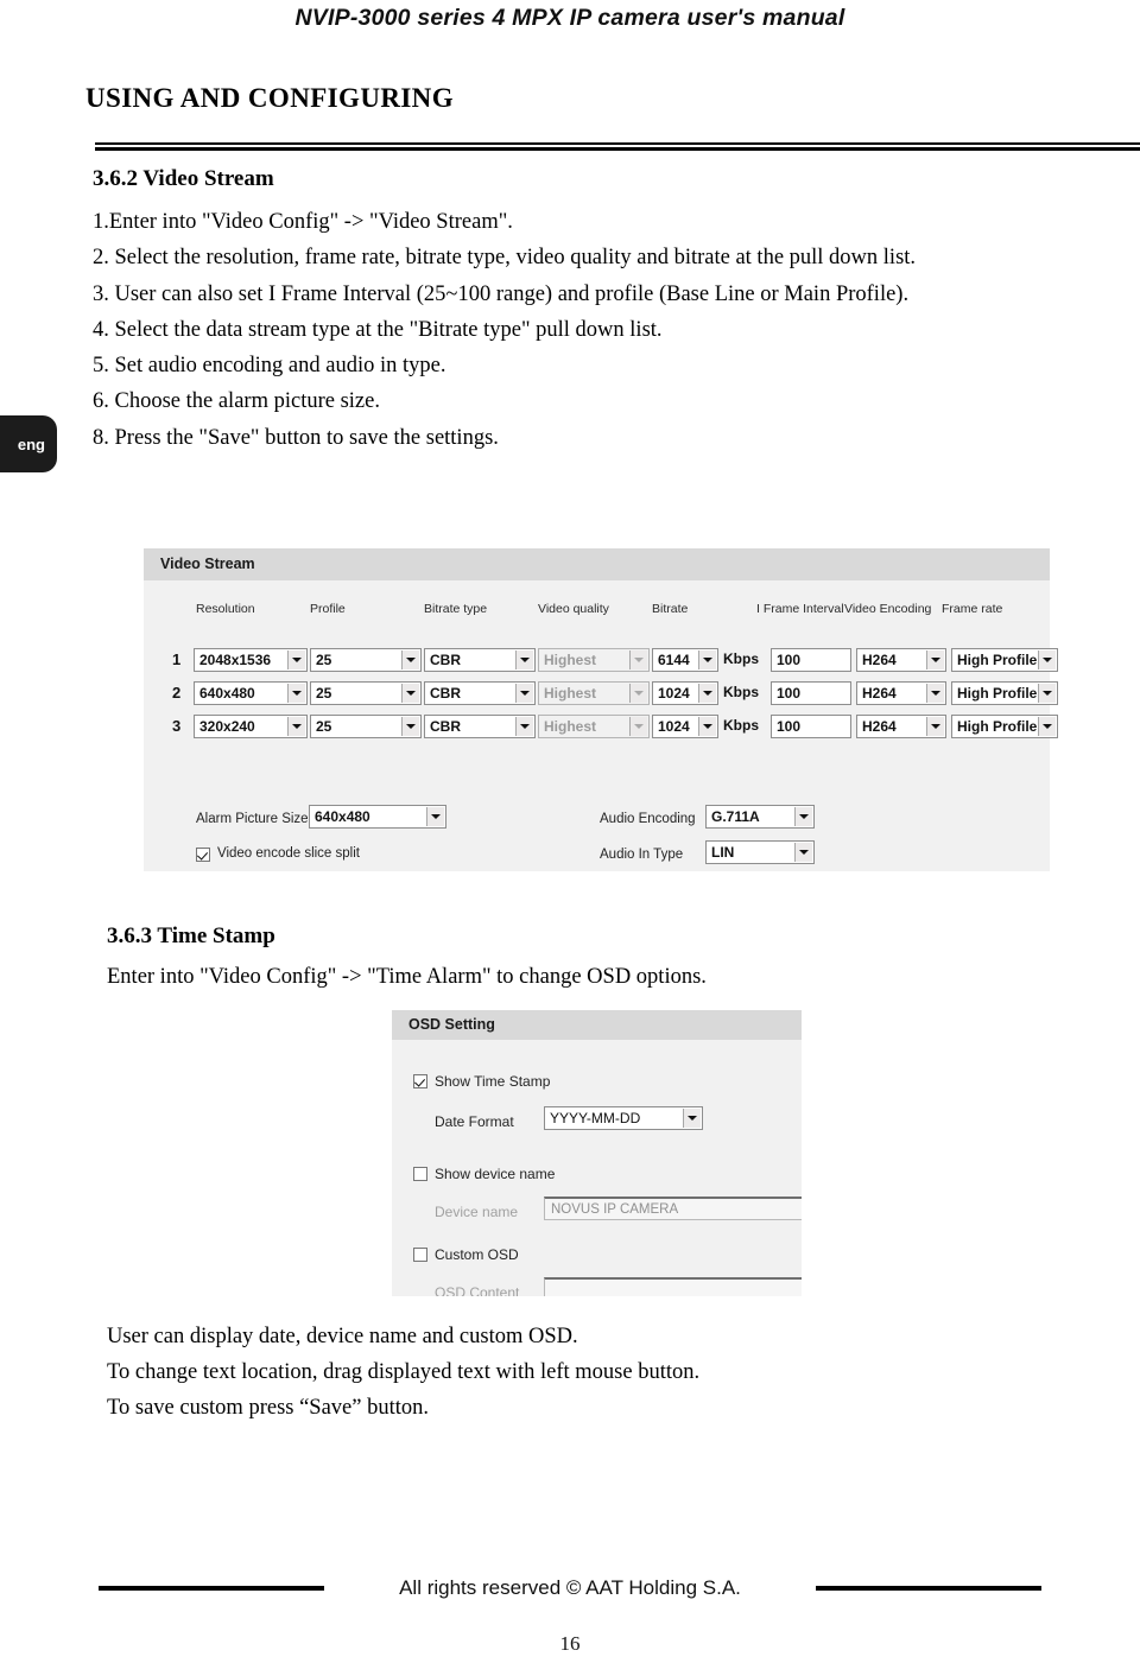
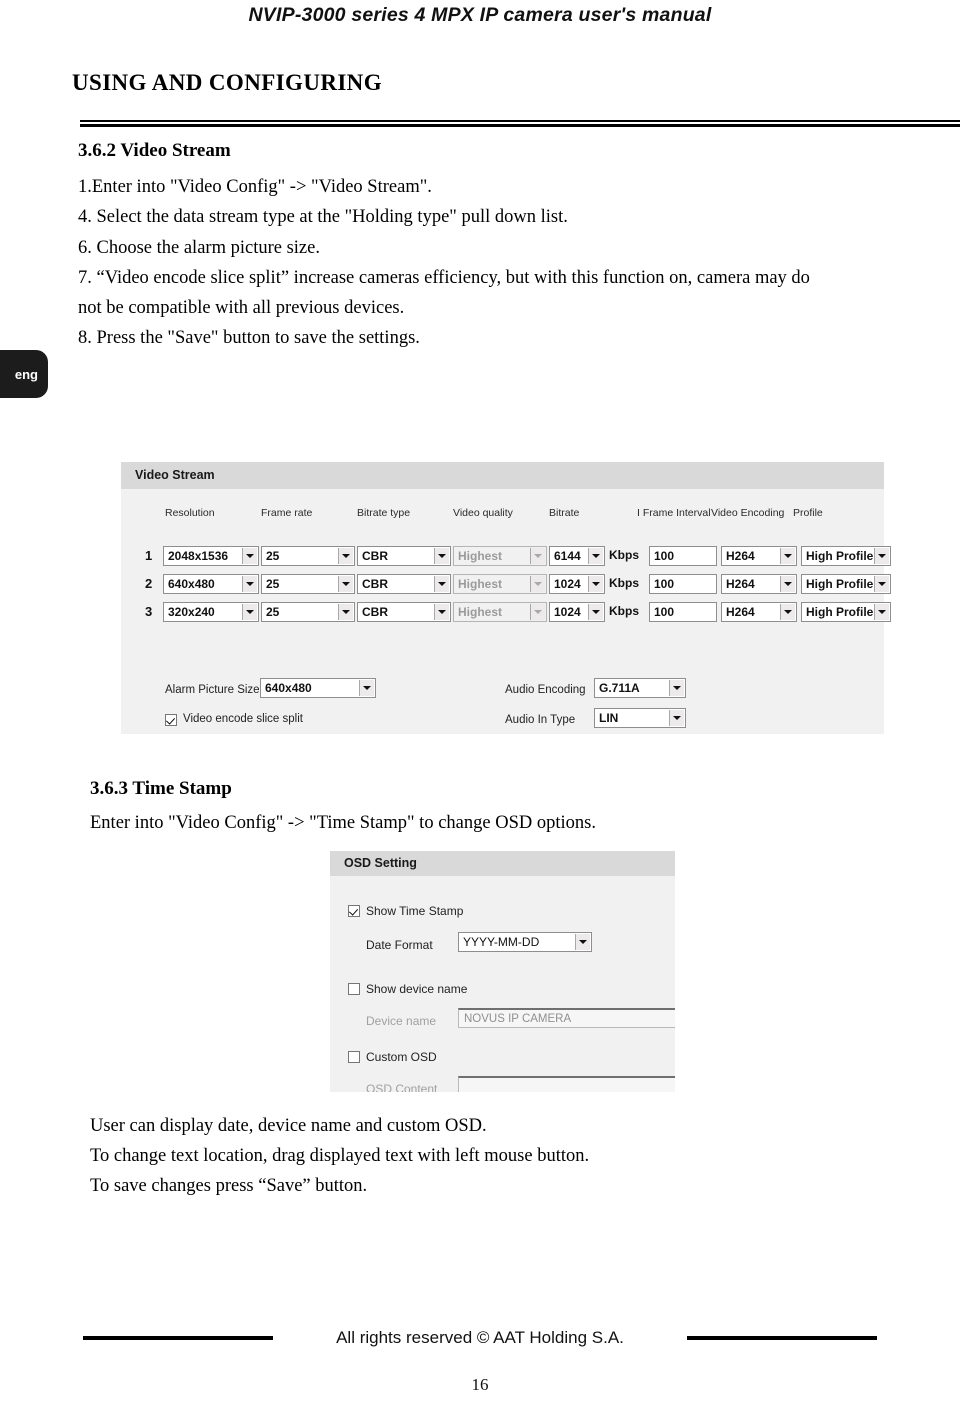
  NVIP-3000 series 4 MPX IP camera user's manual
  USING AND CONFIGURING
  eng
  3.6.2 Video Stream
  1.Enter into "Video Config" -> "Video Stream".
- 2. Select the resolution, frame rate, bitrate type, video quality and bitrate at the pull down list.
- 3. User can also set I Frame Interval (25~100 range) and profile (Base Line or Main Profile).
- 4. Select the data stream type at the "Bitrate type" pull down list.
+ 4. Select the data stream type at the "Holding type" pull down list.
- 5. Set audio encoding and audio in type.
  6. Choose the alarm picture size.
+ 7. “Video encode slice split” increase cameras efficiency, but with this function on, camera may do
+ not be compatible with all previous devices.
  8. Press the "Save" button to save the settings.
  Video Stream
  Resolution
- Profile
+ Frame rate
  Bitrate type
  Video quality
  Bitrate
  I Frame Interval
  Video Encoding
- Frame rate
+ Profile
  1
  2048x1536
  25
  CBR
  Highest
  6144
  Kbps
  100
  H264
  High Profile
  2
  640x480
  25
  CBR
  Highest
  1024
  Kbps
  100
  H264
  High Profile
  3
  320x240
  25
  CBR
  Highest
  1024
  Kbps
  100
  H264
  High Profile
  Alarm Picture Size
  640x480
  Video encode slice split
  Audio Encoding
  G.711A
  Audio In Type
  LIN
  3.6.3 Time Stamp
- Enter into "Video Config" -> "Time Alarm" to change OSD options.
+ Enter into "Video Config" -> "Time Stamp" to change OSD options.
  OSD Setting
  Show Time Stamp
  Date Format
  YYYY-MM-DD
  Show device name
  Device name
  NOVUS IP CAMERA
  Custom OSD
  OSD Content
  User can display date, device name and custom OSD.
  To change text location, drag displayed text with left mouse button.
- To save custom press “Save” button.
+ To save changes press “Save” button.
  All rights reserved © AAT Holding S.A.
  16
